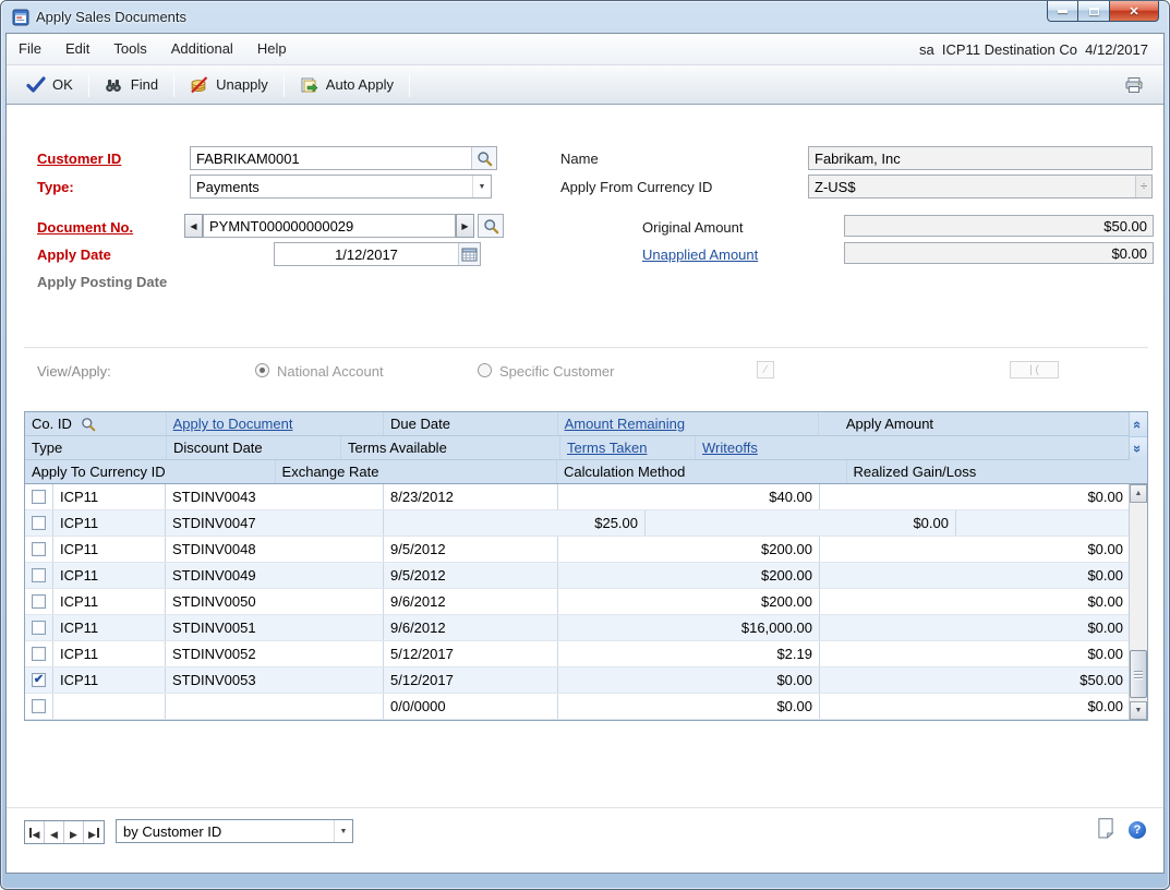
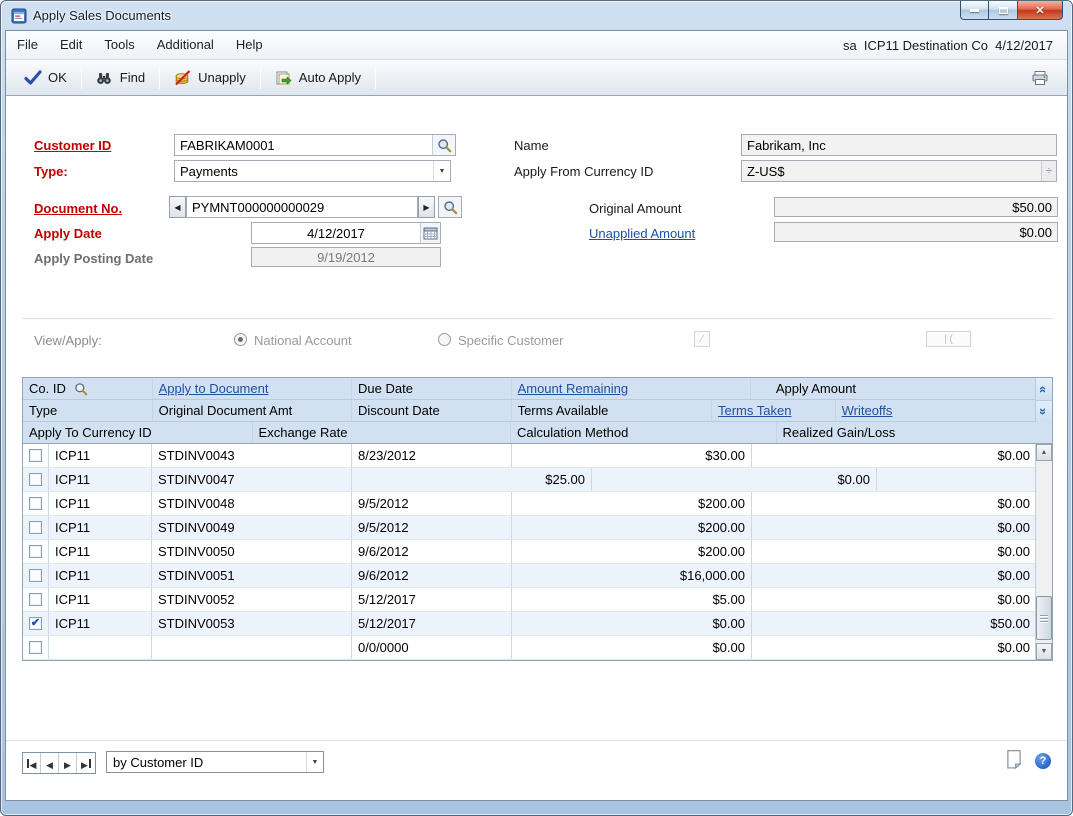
  Apply Sales Documents
  File
  Edit
  Tools
  Additional
  Help
  sa ICP11 Destination Co 4/12/2017
  OK
  Find
  Unapply
  Auto Apply
  Customer ID
  FABRIKAM0001
  Name
  Fabrikam, Inc
  Type:
  Payments
  Apply From Currency ID
  Z-US$
  Document No.
  PYMNT000000000029
  Original Amount
  $50.00
  Apply Date
- 1/12/2017
+ 4/12/2017
  Unapplied Amount
  $0.00
  Apply Posting Date
+ 9/19/2012
  View/Apply:
  National Account
  Specific Customer
  ⁄
  | (
  Co. ID
  Apply to Document
  Due Date
  Amount Remaining
  Apply Amount
  Type
+ Original Document Amt
  Discount Date
  Terms Available
  Terms Taken
  Writeoffs
  Apply To Currency ID
  Exchange Rate
  Calculation Method
  Realized Gain/Loss
  ICP11
  STDINV0043
  8/23/2012
- $40.00
+ $30.00
  $0.00
  ICP11
  STDINV0047
  $25.00
  $0.00
  ICP11
  STDINV0048
  9/5/2012
  $200.00
  $0.00
  ICP11
  STDINV0049
  9/5/2012
  $200.00
  $0.00
  ICP11
  STDINV0050
  9/6/2012
  $200.00
  $0.00
  ICP11
  STDINV0051
  9/6/2012
  $16,000.00
  $0.00
  ICP11
  STDINV0052
  5/12/2017
- $2.19
+ $5.00
  $0.00
  ICP11
  STDINV0053
  5/12/2017
  $0.00
  $50.00
  0/0/0000
  $0.00
  $0.00
  by Customer ID
